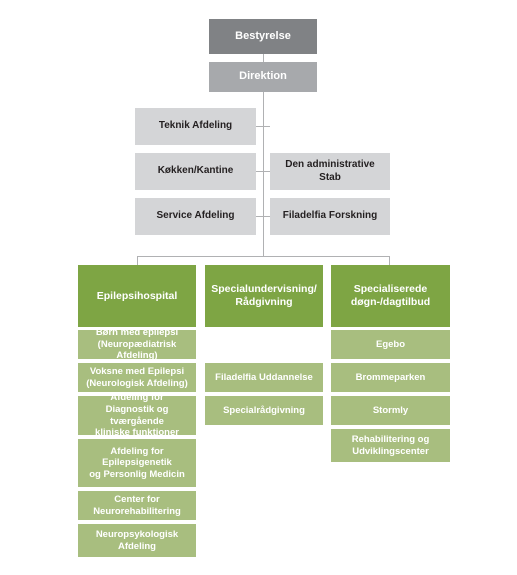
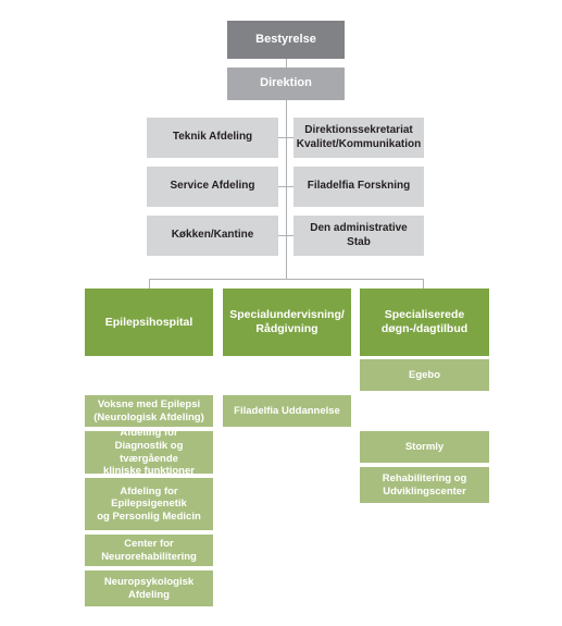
  Bestyrelse
  Direktion
  Teknik Afdeling
+ Direktionssekretariat
+ Kvalitet/Kommunikation
- Køkken/Kantine
+ Service Afdeling
- Den administrative Stab
+ Filadelfia Forskning
- Service Afdeling
+ Køkken/Kantine
- Filadelfia Forskning
+ Den administrative Stab
  Epilepsihospital
- Børn med epilepsi
- (Neuropædiatrisk Afdeling)
  Voksne med Epilepsi
  (Neurologisk Afdeling)
  Afdeling for
  Diagnostik og tværgående
  kliniske funktioner
  Afdeling for
  Epilepsigenetik
  og Personlig Medicin
  Center for
  Neurorehabilitering
  Neuropsykologisk
  Afdeling
  Specialundervisning/
  Rådgivning
  Filadelfia Uddannelse
- Specialrådgivning
  Specialiserede
  døgn-/dagtilbud
  Egebo
- Brommeparken
  Stormly
  Rehabilitering og
  Udviklingscenter
